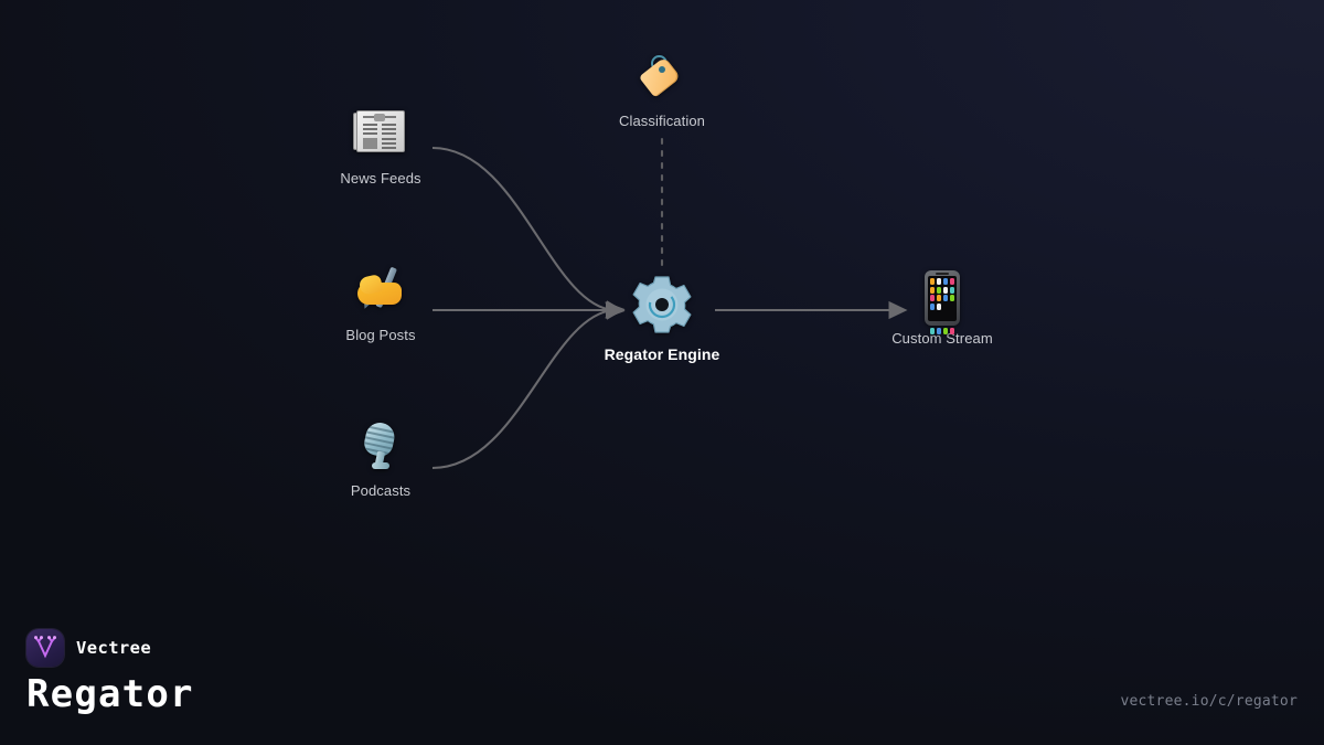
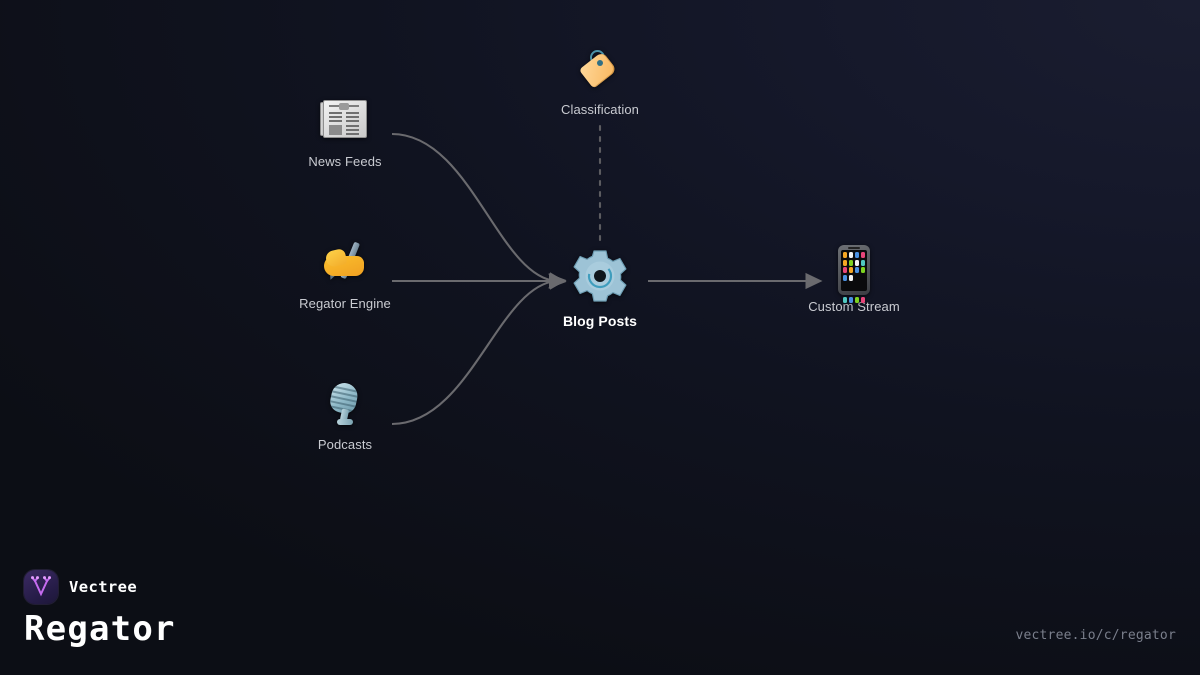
  News Feeds
- Blog Posts
+ Regator Engine
  Podcasts
  Classification
- Regator Engine
+ Blog Posts
  Custom Stream
  Vectree
  Regator
  vectree.io/c/regator
